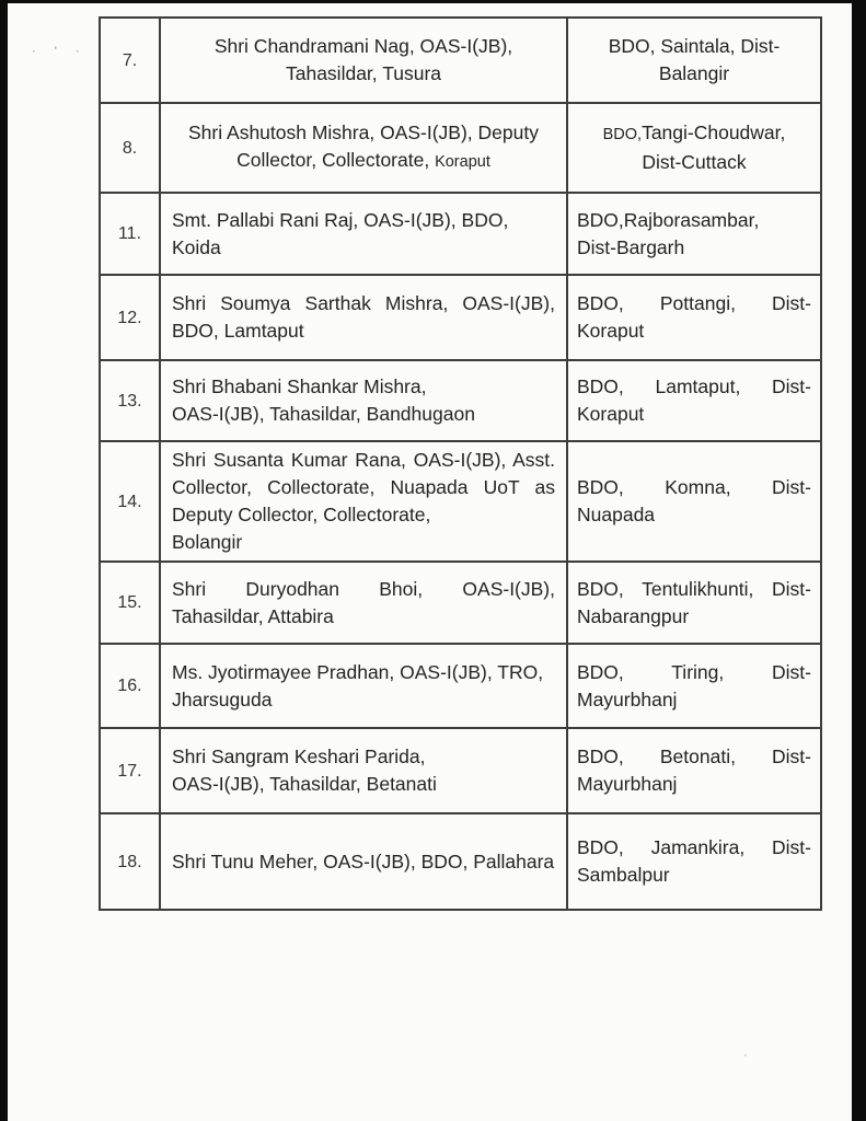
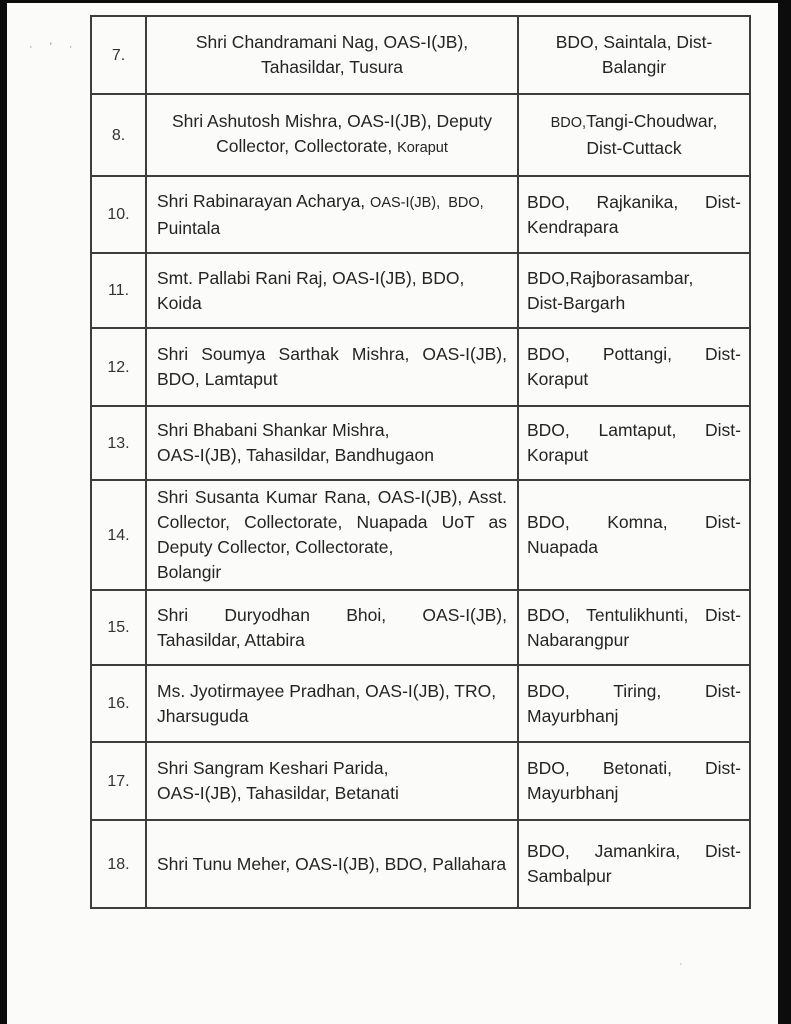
  · ' · ,
  ·
  7.	Shri Chandramani Nag, OAS-I(JB),Tahasildar, Tusura	BDO, Saintala, Dist-Balangir
  8.	Shri Ashutosh Mishra, OAS-I(JB), DeputyCollector, Collectorate, Koraput	BDO,Tangi-Choudwar,Dist-Cuttack
+ 10.	Shri Rabinarayan Acharya, OAS-I(JB), BDO,Puintala	BDO, Rajkanika, Dist-Kendrapara
  11.	Smt. Pallabi Rani Raj, OAS-I(JB), BDO, Koida	BDO,Rajborasambar,Dist-Bargarh
  12.	Shri Soumya Sarthak Mishra, OAS-I(JB),BDO, Lamtaput	BDO, Pottangi, Dist-Koraput
  13.	Shri Bhabani Shankar Mishra,OAS-I(JB), Tahasildar, Bandhugaon	BDO, Lamtaput, Dist-Koraput
  14.	Shri Susanta Kumar Rana, OAS-I(JB), Asst.Collector, Collectorate, Nuapada UoT asDeputy Collector, Collectorate,Bolangir	BDO, Komna, Dist-Nuapada
  15.	Shri Duryodhan Bhoi, OAS-I(JB),Tahasildar, Attabira	BDO, Tentulikhunti, Dist-Nabarangpur
  16.	Ms. Jyotirmayee Pradhan, OAS-I(JB), TRO,Jharsuguda	BDO, Tiring, Dist-Mayurbhanj
  17.	Shri Sangram Keshari Parida,OAS-I(JB), Tahasildar, Betanati	BDO, Betonati, Dist-Mayurbhanj
  18.	Shri Tunu Meher, OAS-I(JB), BDO, Pallahara	BDO, Jamankira, Dist-Sambalpur
